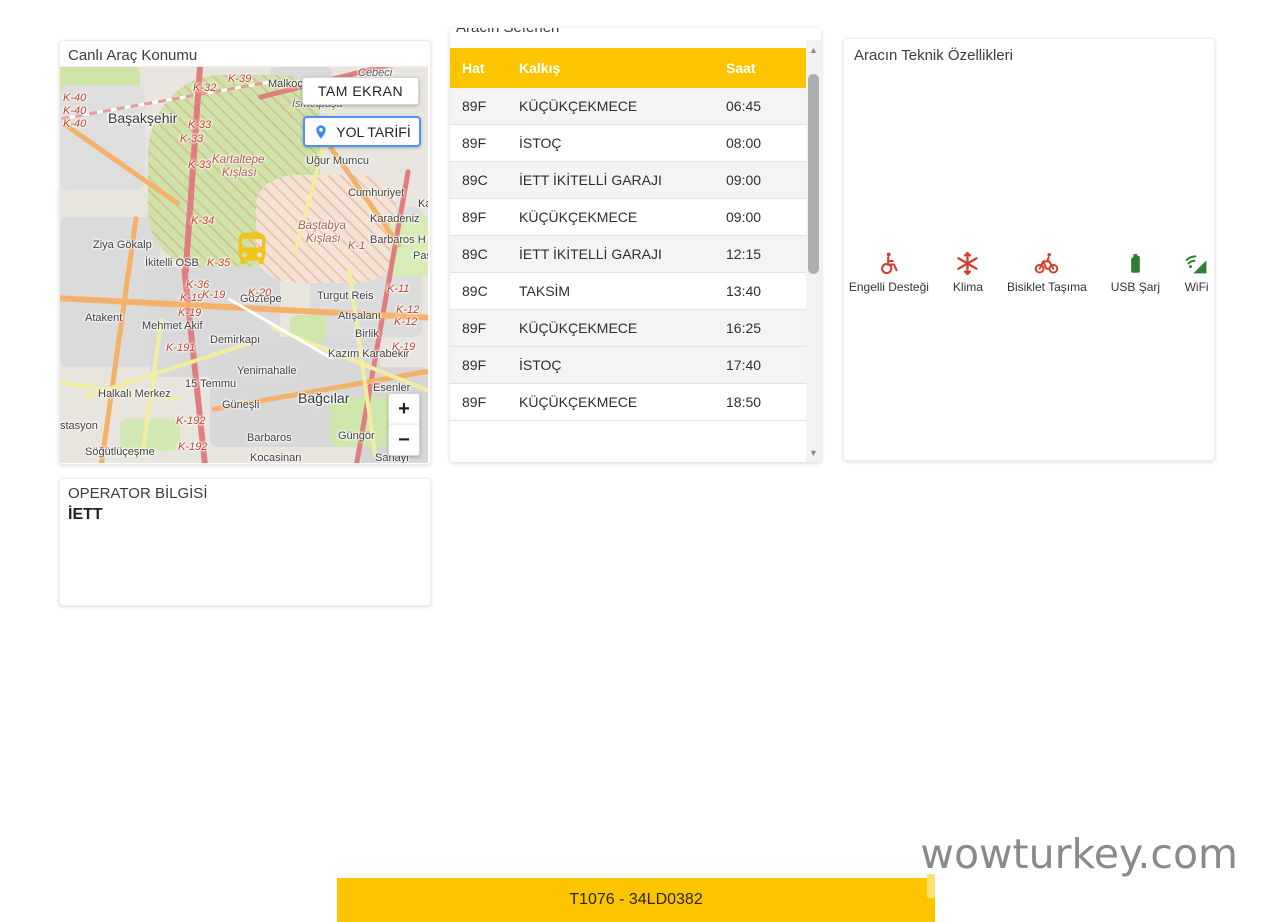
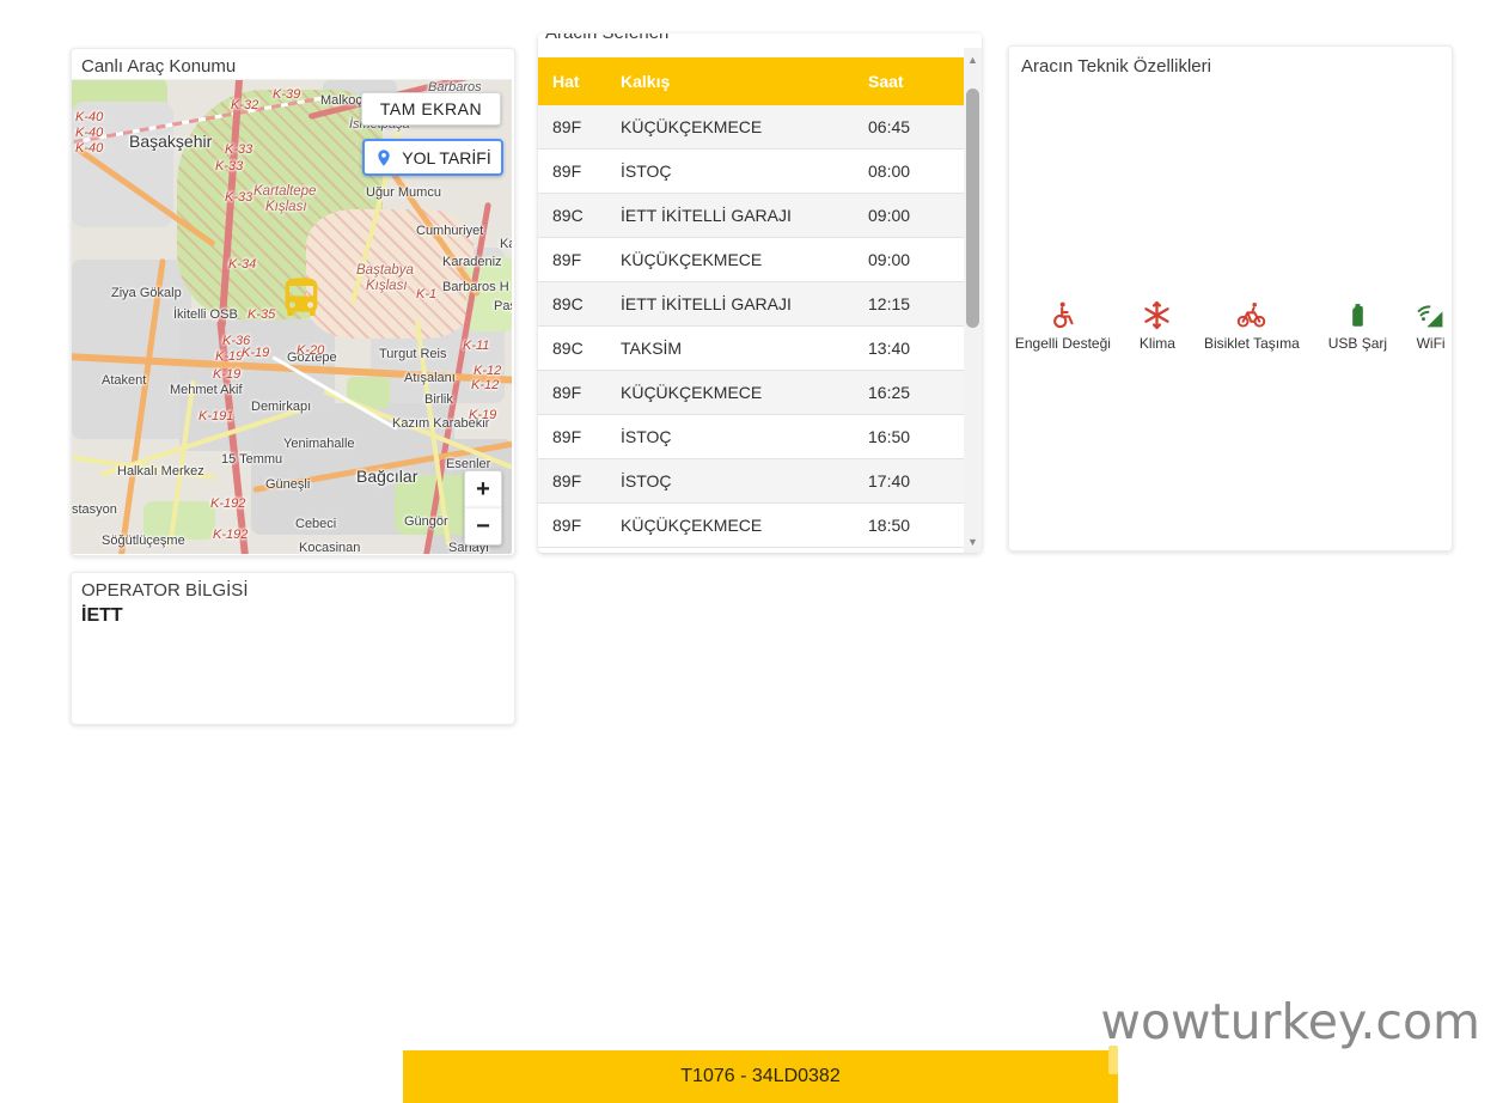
  Canlı Araç Konumu
- Cebeci
+ Barbaros
  Malkoç
  Başakşehir
  Uğur Mumcu
  Cumhuriyet
  Karadeniz
  Barbaros H
  Ziya Gökalp
  İkitelli OSB
  Atakent
  Mehmet Akif
  Göztepe
  Turgut Reis
  Atışalanı
  Birlik
  Demirkapı
  Kazım Karabekir
  Yenimahalle
  15 Temmu
  Esenler
  Halkalı Merkez
  Bağcılar
  Güneşli
- Barbaros
+ Cebeci
  Güngör
  stasyon
  Kocasinan
  Sanayi
  Söğütlüçeşme
  K-39
  K-40
  K-40
  K-40
  K-32
  K-33
  K-33
  K-33
  K-34
  K-35
  K-36
  K-19
  K-19
  K-19
  K-191
  K-20
  K-11
  K-12
  K-12
  K-19
  K-1
  K-192
  K-192
  Kartaltepe
  Kışlası
  Baştabya
  Kışlası
  TAM EKRAN
  YOL TARİFİ
  +
  −
  Aracın Seferleri
  Hat	Kalkış	Saat
  89F	KÜÇÜKÇEKMECE	06:45
  89F	İSTOÇ	08:00
  89C	İETT İKİTELLİ GARAJI	09:00
  89F	KÜÇÜKÇEKMECE	09:00
  89C	İETT İKİTELLİ GARAJI	12:15
  89C	TAKSİM	13:40
  89F	KÜÇÜKÇEKMECE	16:25
+ 89F	İSTOÇ	16:50
  89F	İSTOÇ	17:40
  89F	KÜÇÜKÇEKMECE	18:50
  ▲
  ▼
  Aracın Teknik Özellikleri
  Engelli Desteği
  Klima
  Bisiklet Taşıma
  USB Şarj
  WiFi
  OPERATOR BİLGİSİ
  İETT
  T1076 - 34LD0382
  wowturkey.com
